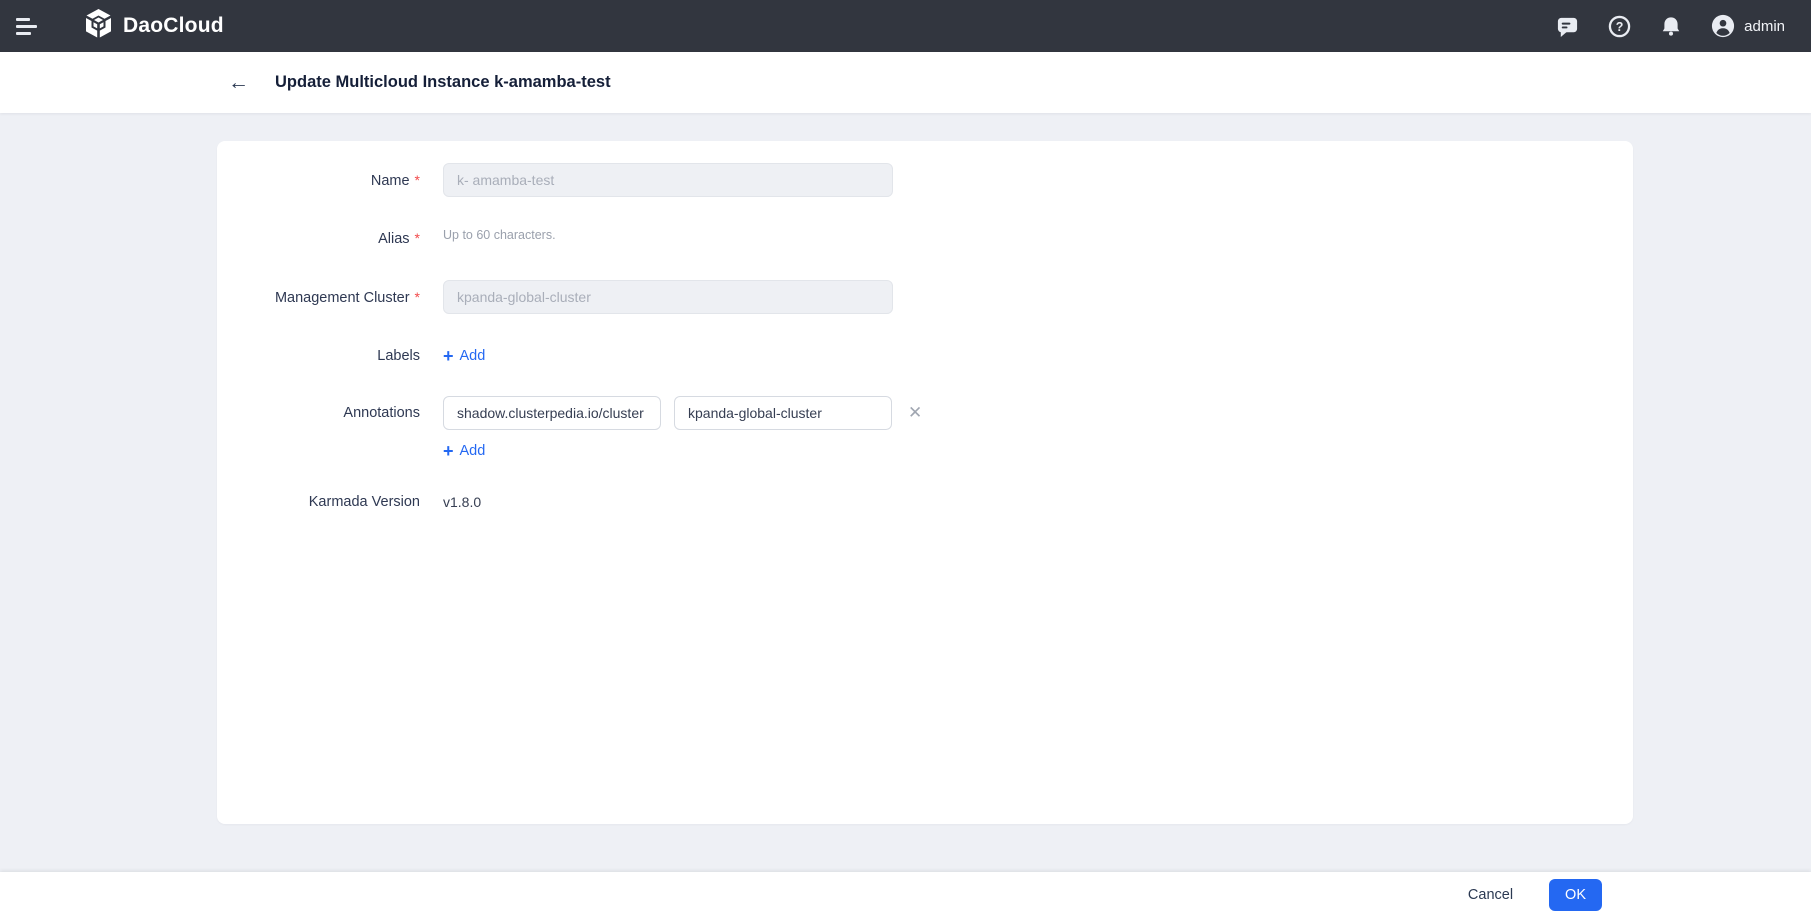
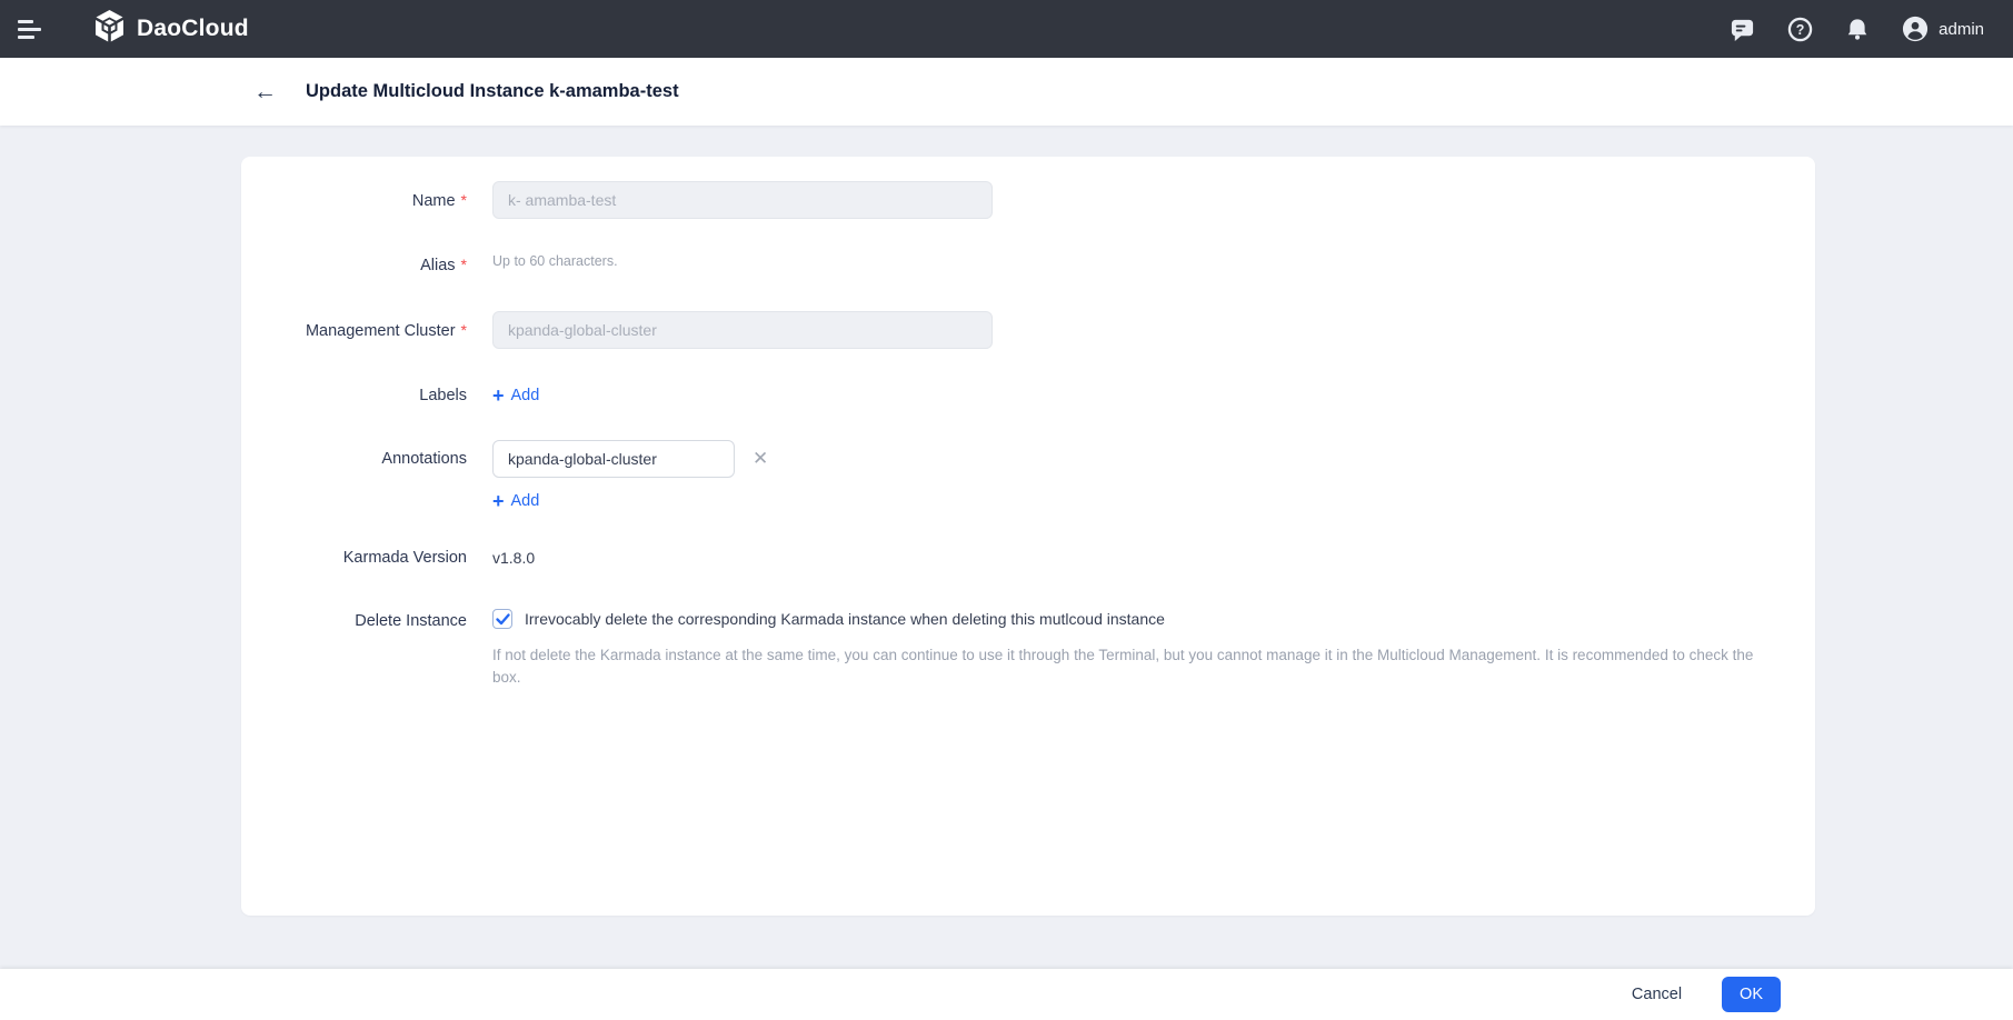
  DaoCloud
  ?
  admin
  ←
  Update Multicloud Instance k-amamba-test
  Name *
  k- amamba-test
  Alias *
  Up to 60 characters.
  Management Cluster *
  kpanda-global-cluster
  Labels
  +
  Add
  Annotations
- shadow.clusterpedia.io/cluster
  kpanda-global-cluster
  ✕
  +
  Add
  Karmada Version
  v1.8.0
+ Delete Instance
+ Irrevocably delete the corresponding Karmada instance when deleting this mutlcoud instance
+ If not delete the Karmada instance at the same time, you can continue to use it through the Terminal, but you cannot manage it in the Multicloud Management. It is recommended to check the box.
  Cancel
  OK
